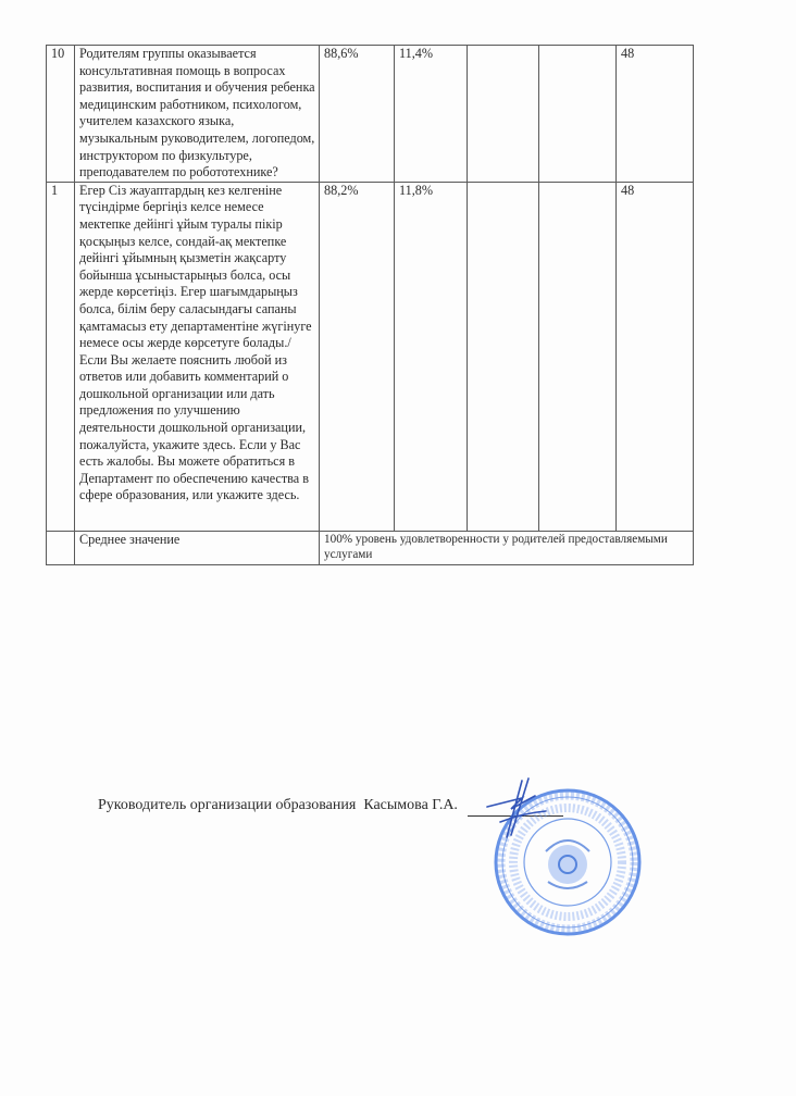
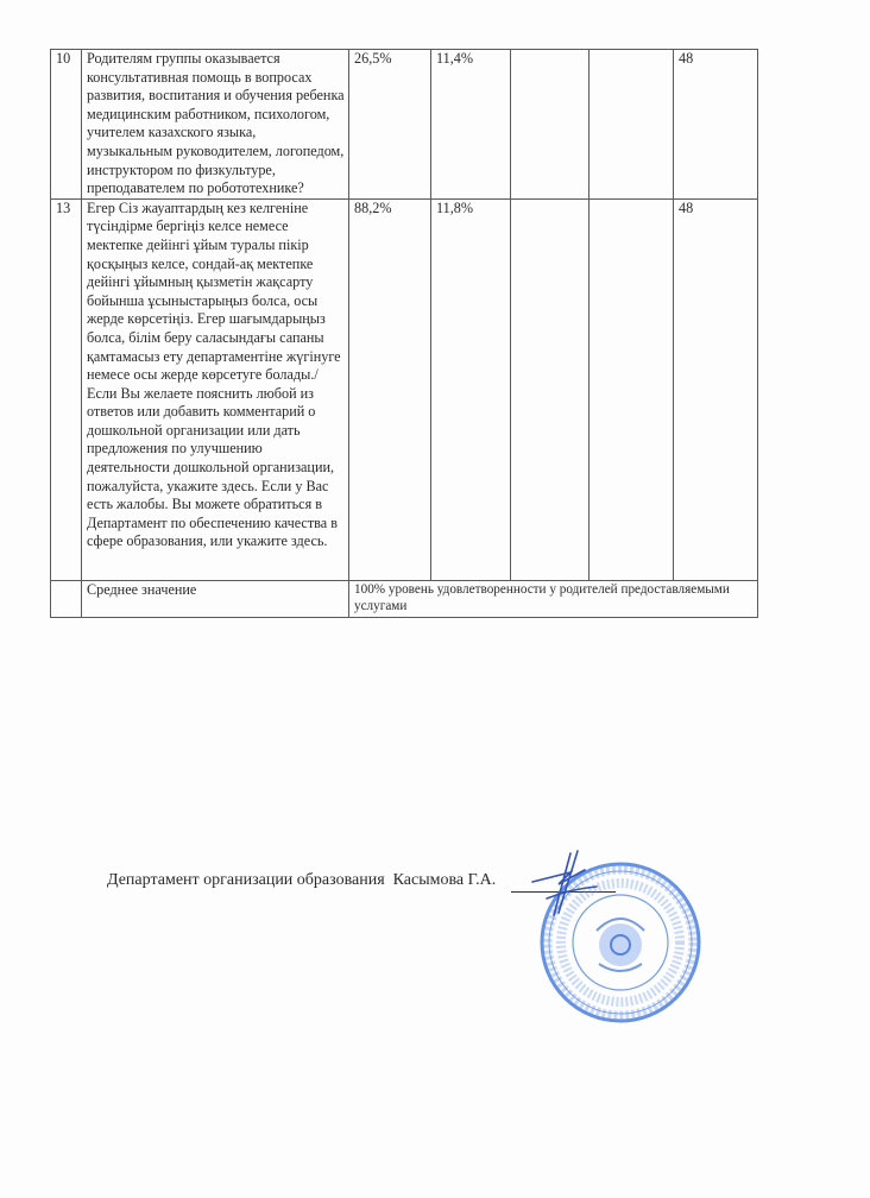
- 10	Родителям группы оказывается консультативная помощь в вопросах развития, воспитания и обучения ребенка медицинским работником, психологом, учителем казахского языка, музыкальным руководителем, логопедом, инструктором по физкультуре, преподавателем по робототехнике?	88,6%	11,4%			48
+ 10	Родителям группы оказывается консультативная помощь в вопросах развития, воспитания и обучения ребенка медицинским работником, психологом, учителем казахского языка, музыкальным руководителем, логопедом, инструктором по физкультуре, преподавателем по робототехнике?	26,5%	11,4%			48
- 1	Егер Сіз жауаптардың кез келгеніне түсіндірме бергіңіз келсе немесе мектепке дейінгі ұйым туралы пікір қосқыңыз келсе, сондай-ақ мектепке дейінгі ұйымның қызметін жақсарту бойынша ұсыныстарыңыз болса, осы жерде көрсетіңіз. Егер шағымдарыңыз болса, білім беру саласындағы сапаны қамтамасыз ету департаментіне жүгінуге немесе осы жерде көрсетуге болады./ Если Вы желаете пояснить любой из ответов или добавить комментарий о дошкольной организации или дать предложения по улучшению деятельности дошкольной организации, пожалуйста, укажите здесь. Если у Вас есть жалобы. Вы можете обратиться в Департамент по обеспечению качества в сфере образования, или укажите здесь.	88,2%	11,8%			48
+ 13	Егер Сіз жауаптардың кез келгеніне түсіндірме бергіңіз келсе немесе мектепке дейінгі ұйым туралы пікір қосқыңыз келсе, сондай-ақ мектепке дейінгі ұйымның қызметін жақсарту бойынша ұсыныстарыңыз болса, осы жерде көрсетіңіз. Егер шағымдарыңыз болса, білім беру саласындағы сапаны қамтамасыз ету департаментіне жүгінуге немесе осы жерде көрсетуге болады./ Если Вы желаете пояснить любой из ответов или добавить комментарий о дошкольной организации или дать предложения по улучшению деятельности дошкольной организации, пожалуйста, укажите здесь. Если у Вас есть жалобы. Вы можете обратиться в Департамент по обеспечению качества в сфере образования, или укажите здесь.	88,2%	11,8%			48
  	Среднее значение	100% уровень удовлетворенности у родителей предоставляемыми услугами
- Руководитель организации образования Касымова Г.А.
+ Департамент организации образования Касымова Г.А.
